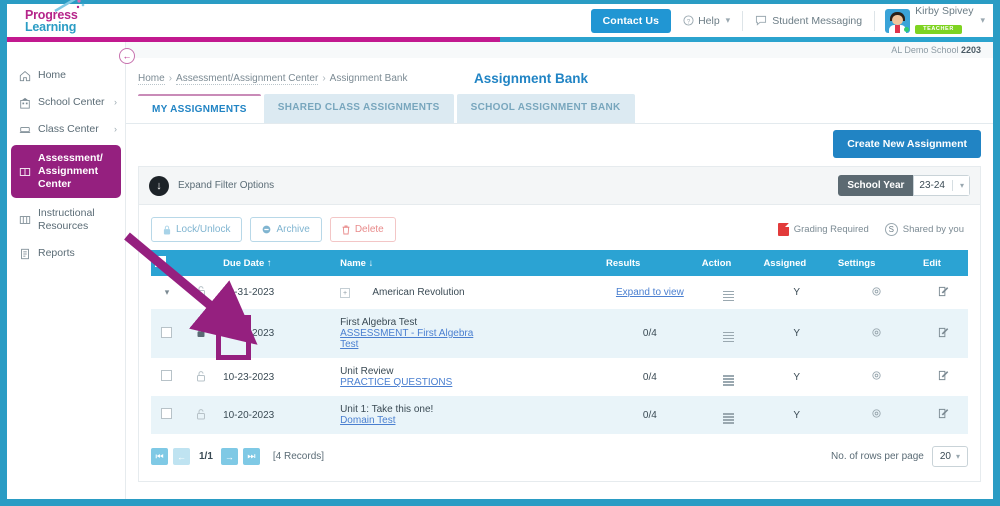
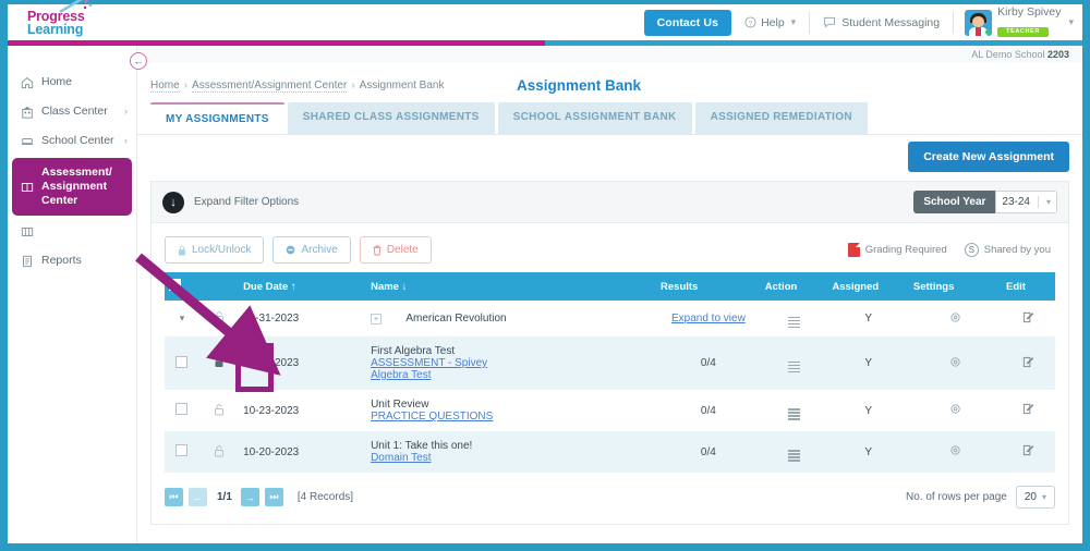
  Progress
  Learning
  Contact Us
  Help
  ▾
  Student Messaging
  Kirby Spivey
  ▾
  ←
  Home
- School Center
+ Class Center
  ›
- Class Center
+ School Center
  ›
  Assessment/ Assignment Center
- Instructional Resources
  Reports
  AL Demo School 2203
  Home › Assessment/Assignment Center › Assignment Bank
  Assignment Bank
  MY ASSIGNMENTS
  SHARED CLASS ASSIGNMENTS
  SCHOOL ASSIGNMENT BANK
+ ASSIGNED REMEDIATION
  Create New Assignment
  ↓
  Expand Filter Options
  School Year
  23-24
  ▾
  Lock/Unlock
  Archive
  Delete
  Grading Required
  S
  Shared by you
  		Due Date ↑	Name ↓	Results	Action	Assigned	Settings	Edit
  ▾		10-31-2023	American Revolution	Expand to view		Y
- 		10-26-2023	First Algebra Test ASSESSMENT - First Algebra Test	0/4		Y
+ 		10-26-2023	First Algebra Test ASSESSMENT - Spivey Algebra Test	0/4		Y
  		10-23-2023	Unit Review PRACTICE QUESTIONS	0/4		Y
  		10-20-2023	Unit 1: Take this one! Domain Test	0/4		Y
  ⏮
  ←
  1/1
  →
  ⏭
  [4 Records]
  No. of rows per page
  20
  ▾
